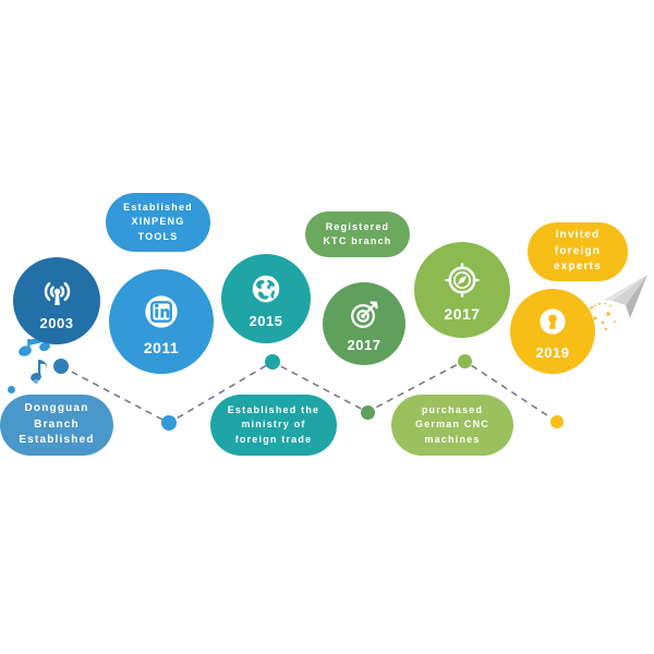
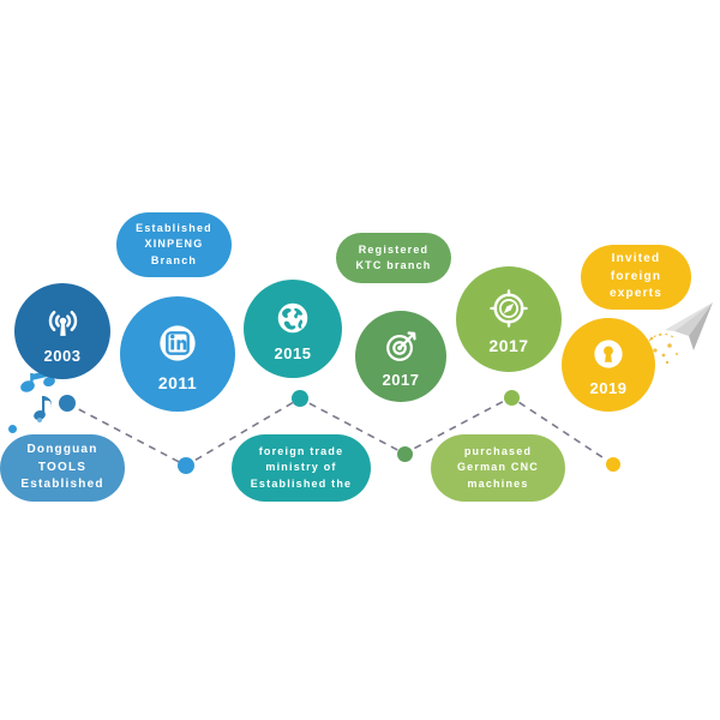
  Dongguan
- Branch
+ TOOLS
  Established
  Established
  XINPENG
- TOOLS
+ Branch
- Established the
+ foreign trade
  ministry of
- foreign trade
+ Established the
  Registered
  KTC branch
  purchased
  German CNC
  machines
  Invited
  foreign
  experts
  2003
  2011
  2015
  2017
  2017
  2019
